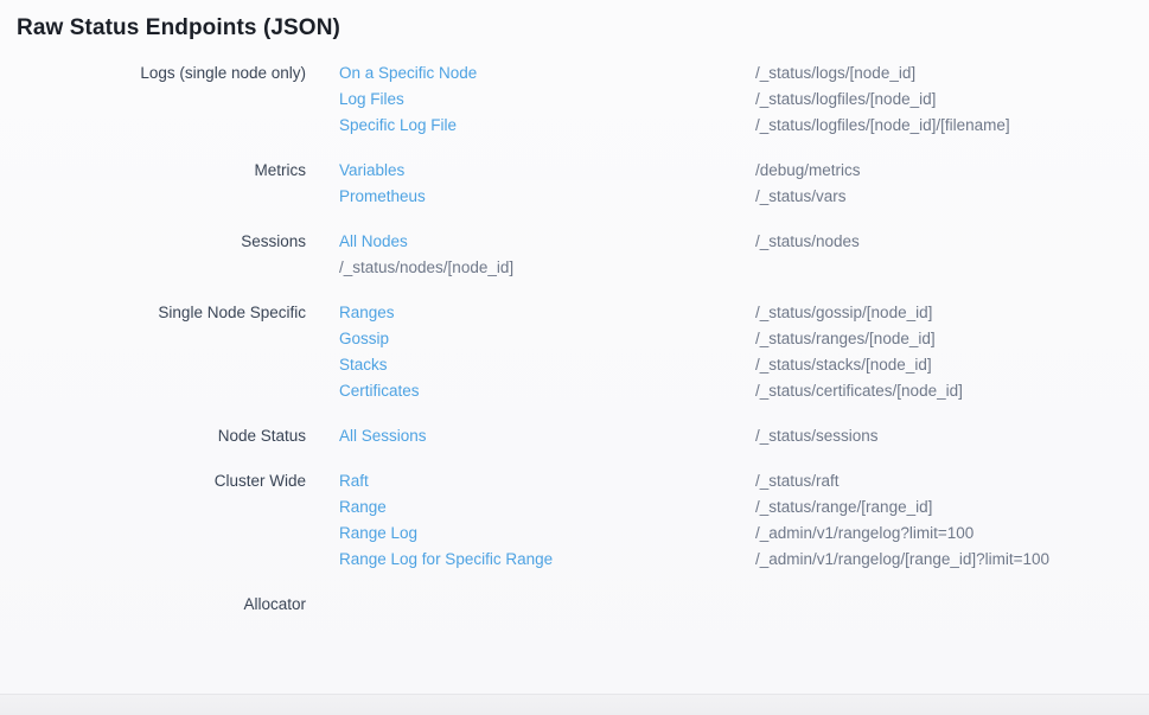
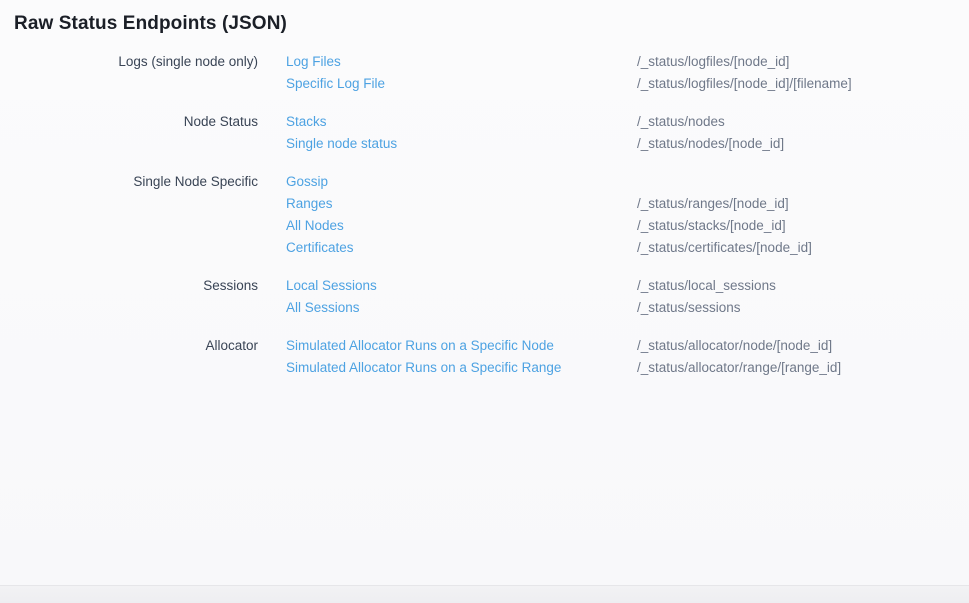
  Raw Status Endpoints (JSON)
  Logs (single node only)
- On a Specific Node
- /_status/logs/[node_id]
  Log Files
  /_status/logfiles/[node_id]
  Specific Log File
  /_status/logfiles/[node_id]/[filename]
- Metrics
- Variables
- /debug/metrics
- Prometheus
- /_status/vars
- Sessions
+ Node Status
- All Nodes
+ Stacks
  /_status/nodes
+ Single node status
  /_status/nodes/[node_id]
  Single Node Specific
- Ranges
+ Gossip
- /_status/gossip/[node_id]
- Gossip
+ Ranges
  /_status/ranges/[node_id]
- Stacks
+ All Nodes
  /_status/stacks/[node_id]
  Certificates
  /_status/certificates/[node_id]
- Node Status
+ Sessions
+ Local Sessions
+ /_status/local_sessions
  All Sessions
  /_status/sessions
- Cluster Wide
- Raft
- /_status/raft
- Range
- /_status/range/[range_id]
- Range Log
- /_admin/v1/rangelog?limit=100
- Range Log for Specific Range
- /_admin/v1/rangelog/[range_id]?limit=100
  Allocator
+ Simulated Allocator Runs on a Specific Node
+ /_status/allocator/node/[node_id]
+ Simulated Allocator Runs on a Specific Range
+ /_status/allocator/range/[range_id]
